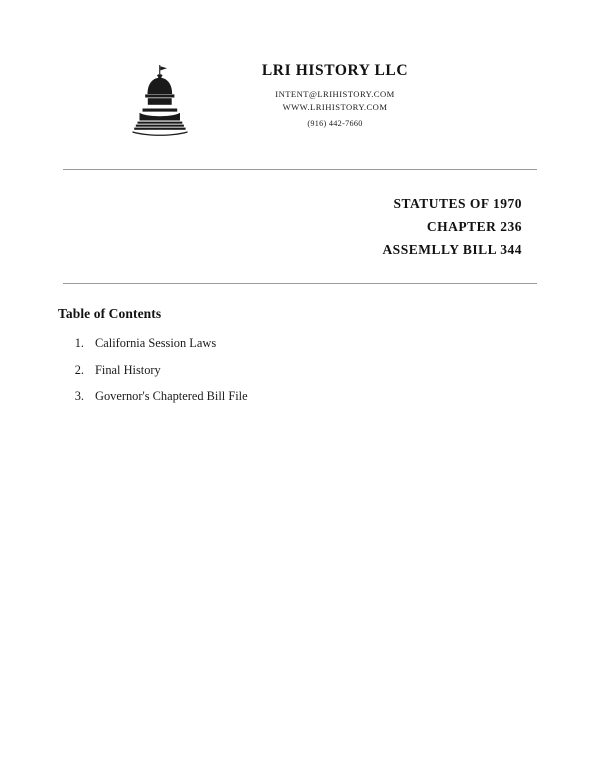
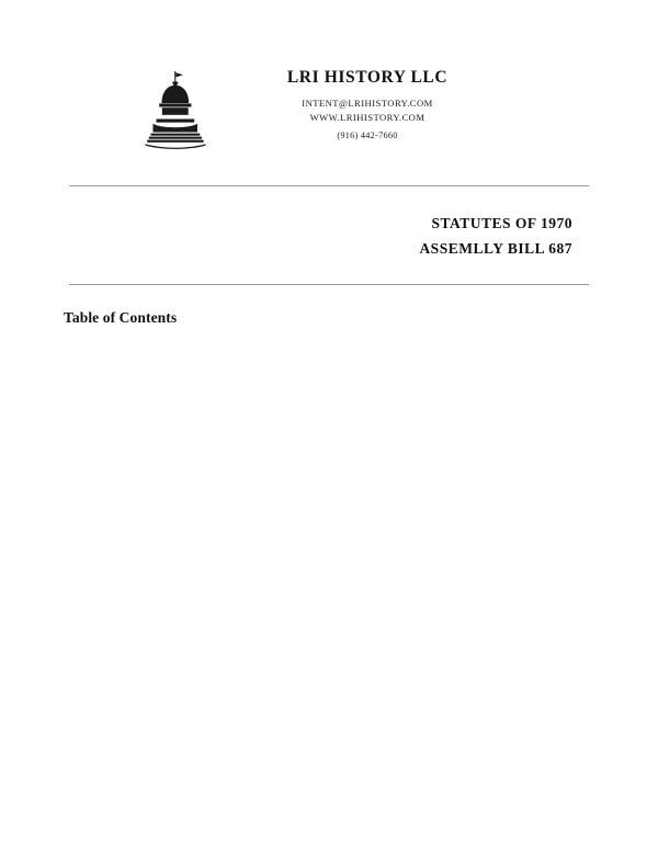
  LRI HISTORY LLC
  INTENT@LRIHISTORY.COM
  WWW.LRIHISTORY.COM
  (916) 442-7660
  STATUTES OF 1970
- CHAPTER 236
- ASSEMLLY BILL 344
+ ASSEMLLY BILL 687
  Table of Contents
- 1.
- California Session Laws
- 2.
- Final History
- 3.
- Governor's Chaptered Bill File
